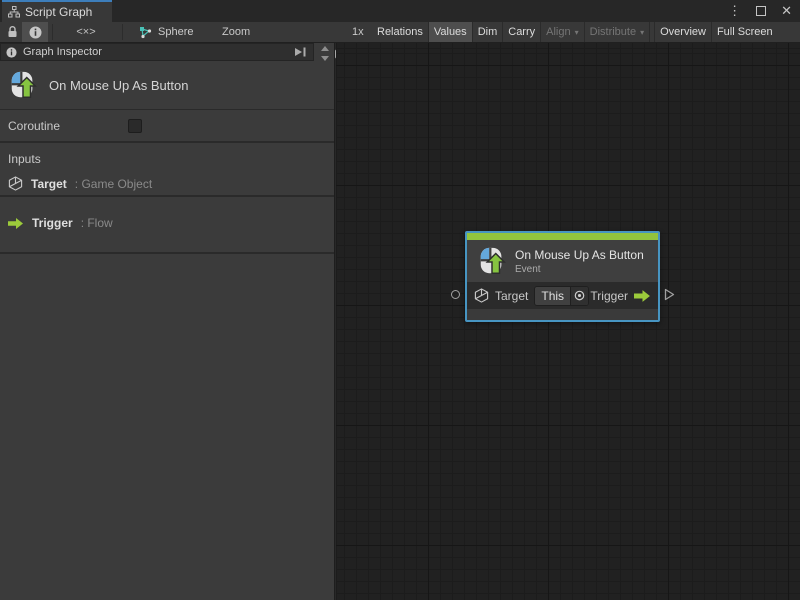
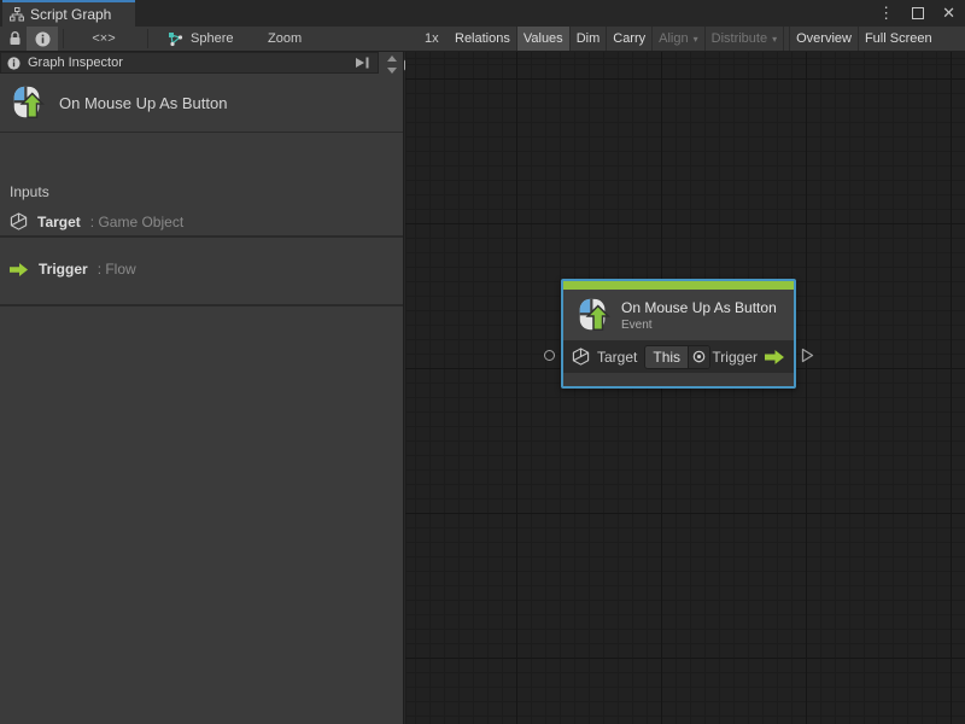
  Script Graph
  ⋮
  ✕
  <×>
  Sphere
  Zoom
  1x
  Relations
  Values
  Dim
  Carry
  Align
  ▾
  Distribute
  ▾
  Overview
  Full Screen
  Graph Inspector
  On Mouse Up As Button
- Coroutine
  Inputs
  Target
  : Game Object
  Trigger
  : Flow
  On Mouse Up As Button
  Event
  Target
  This
  Trigger
